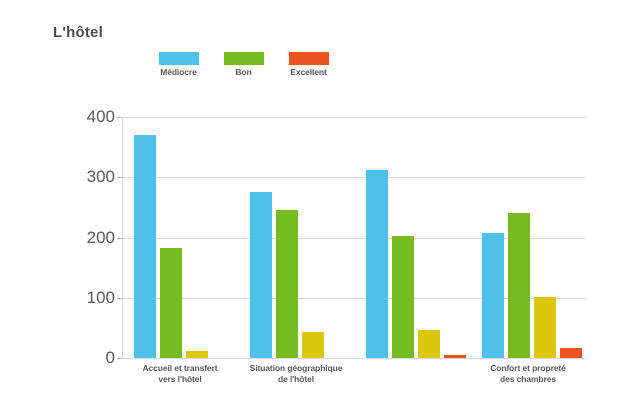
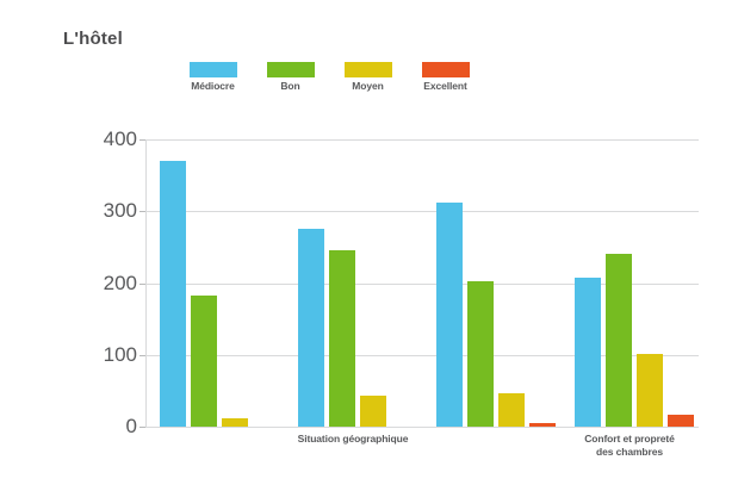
  L'hôtel
  Médiocre
  Bon
+ Moyen
  Excellent
  400
  300
  200
  100
  0
- Accueil et transfert
- vers l'hôtel
  Situation géographique
- de l'hôtel
  Confort et propreté
  des chambres
